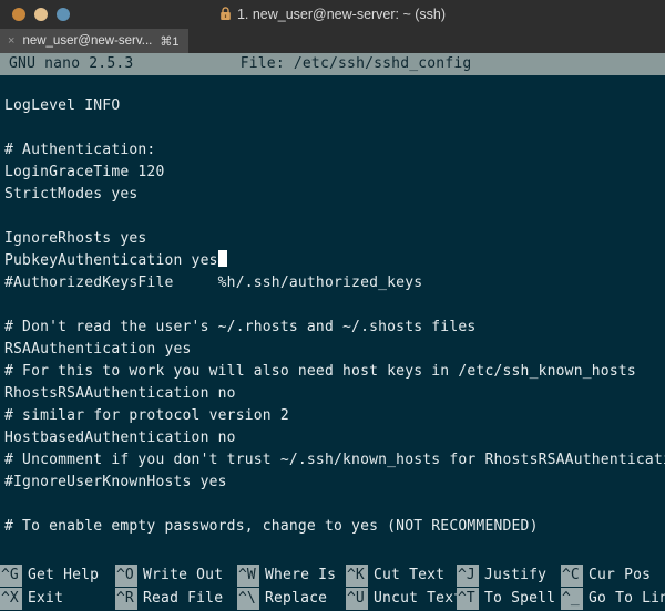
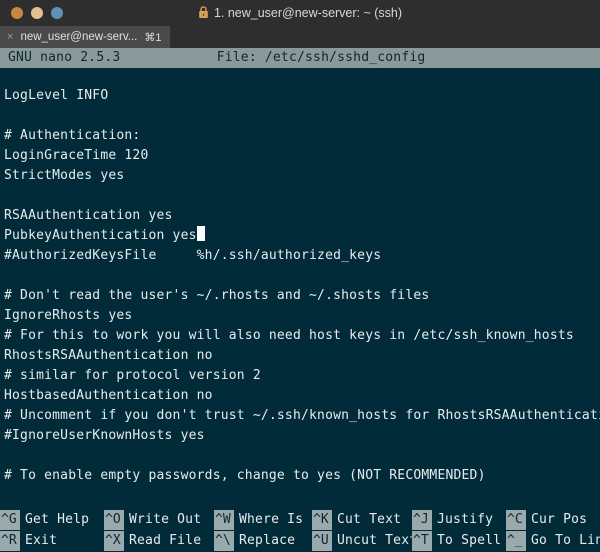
  1. new_user@new-server: ~ (ssh)
  ×
  new_user@new-serv...
  ⌘1
  GNU nano 2.5.3 File: /etc/ssh/sshd_config
  LogLevel INFO
  # Authentication:
  LoginGraceTime 120
  StrictModes yes
- IgnoreRhosts yes
+ RSAAuthentication yes
  PubkeyAuthentication yes
  #AuthorizedKeysFile %h/.ssh/authorized_keys
  # Don't read the user's ~/.rhosts and ~/.shosts files
- RSAAuthentication yes
+ IgnoreRhosts yes
  # For this to work you will also need host keys in /etc/ssh_known_hosts
  RhostsRSAAuthentication no
  # similar for protocol version 2
  HostbasedAuthentication no
  # Uncomment if you don't trust ~/.ssh/known_hosts for RhostsRSAAuthenticat
  #IgnoreUserKnownHosts yes
  # To enable empty passwords, change to yes (NOT RECOMMENDED)
  ^G
  Get Help
- ^X
+ ^R
  Exit
  ^O
  Write Out
- ^R
+ ^X
  Read File
  ^W
  Where Is
  ^\
  Replace
  ^K
  Cut Text
  ^U
  Uncut Tex
  ^J
  Justify
  ^T
  To Spell
  ^C
  Cur Pos
  ^_
  Go To Lin
